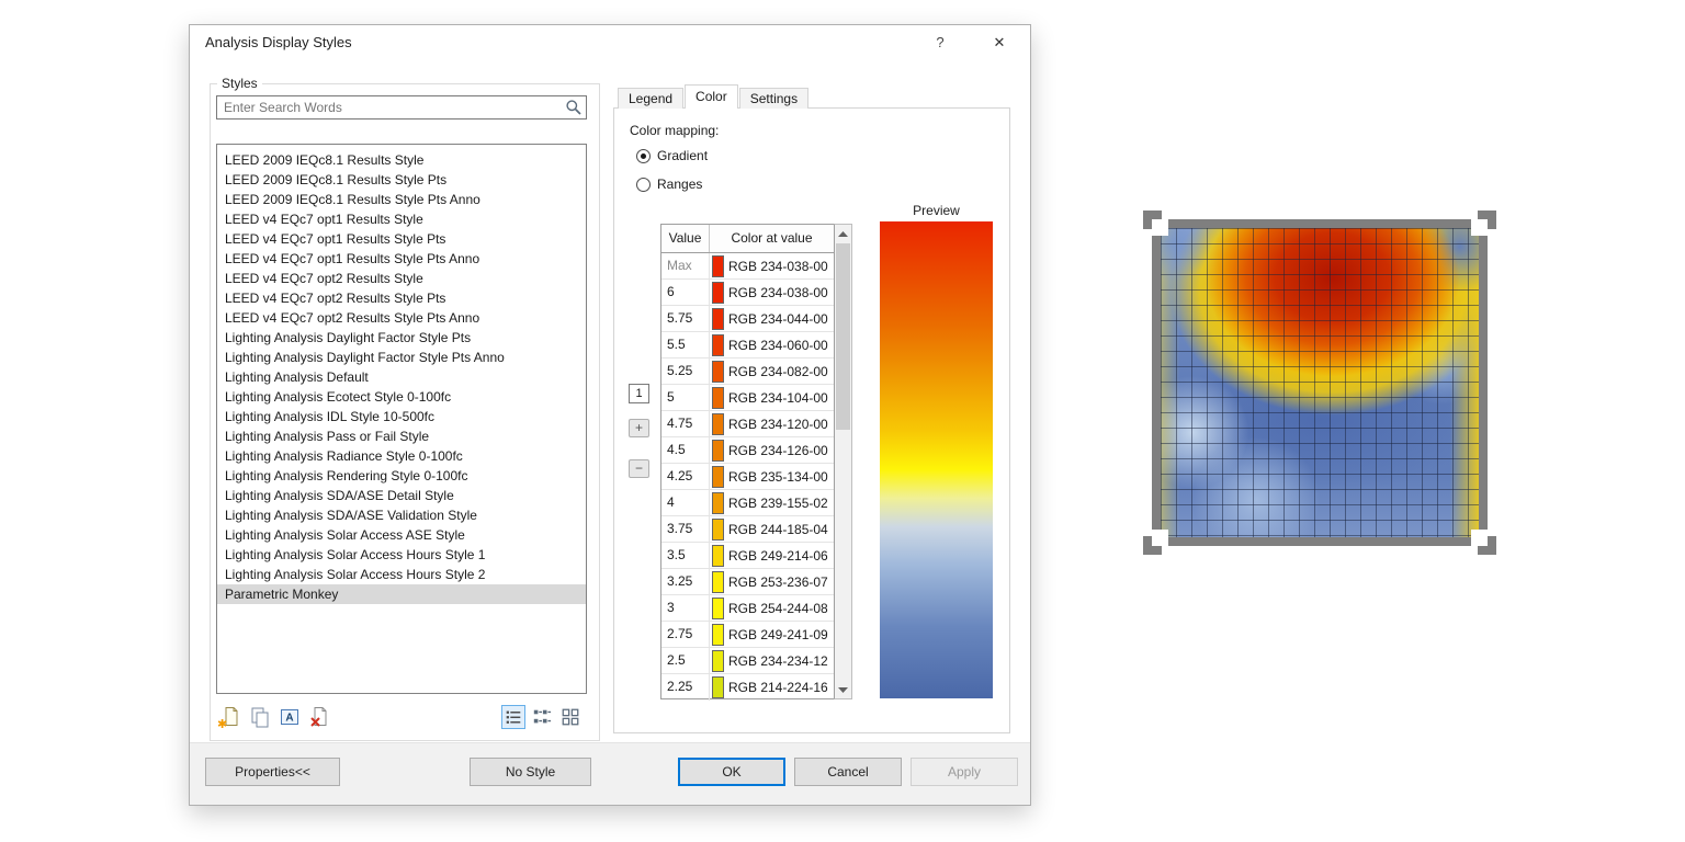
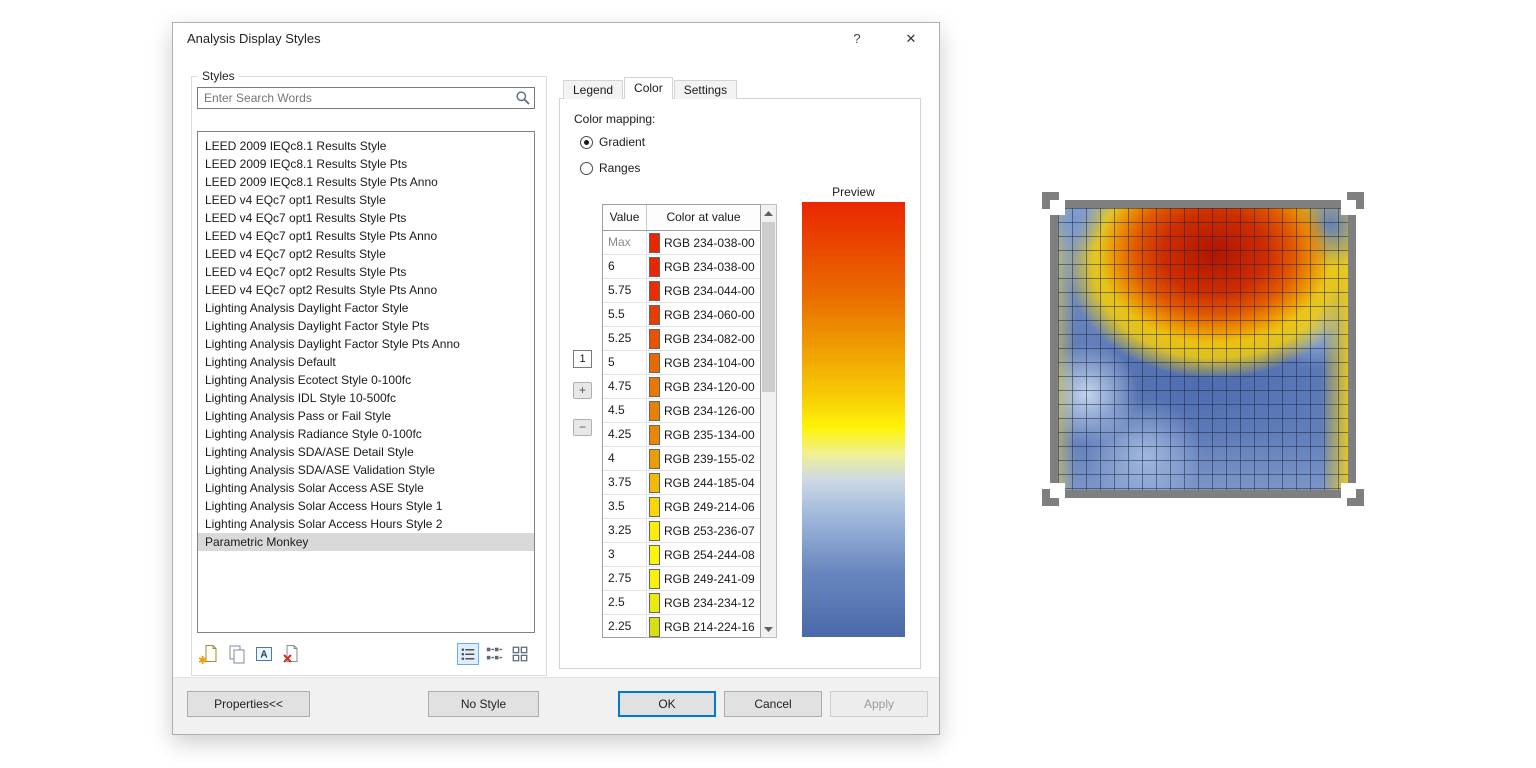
  Analysis Display Styles
  ?
  ✕
  Styles
  Enter Search Words
  LEED 2009 IEQc8.1 Results Style
  LEED 2009 IEQc8.1 Results Style Pts
  LEED 2009 IEQc8.1 Results Style Pts Anno
  LEED v4 EQc7 opt1 Results Style
  LEED v4 EQc7 opt1 Results Style Pts
  LEED v4 EQc7 opt1 Results Style Pts Anno
  LEED v4 EQc7 opt2 Results Style
  LEED v4 EQc7 opt2 Results Style Pts
  LEED v4 EQc7 opt2 Results Style Pts Anno
+ Lighting Analysis Daylight Factor Style
  Lighting Analysis Daylight Factor Style Pts
  Lighting Analysis Daylight Factor Style Pts Anno
  Lighting Analysis Default
  Lighting Analysis Ecotect Style 0-100fc
  Lighting Analysis IDL Style 10-500fc
  Lighting Analysis Pass or Fail Style
  Lighting Analysis Radiance Style 0-100fc
- Lighting Analysis Rendering Style 0-100fc
  Lighting Analysis SDA/ASE Detail Style
  Lighting Analysis SDA/ASE Validation Style
  Lighting Analysis Solar Access ASE Style
  Lighting Analysis Solar Access Hours Style 1
  Lighting Analysis Solar Access Hours Style 2
  Parametric Monkey
  ✱
  A
  Legend
  Color
  Settings
  Color mapping:
  Gradient
  Ranges
  1
  +
  −
  Value
  Color at value
  Max
  RGB 234-038-00
  6
  RGB 234-038-00
  5.75
  RGB 234-044-00
  5.5
  RGB 234-060-00
  5.25
  RGB 234-082-00
  5
  RGB 234-104-00
  4.75
  RGB 234-120-00
  4.5
  RGB 234-126-00
  4.25
  RGB 235-134-00
  4
  RGB 239-155-02
  3.75
  RGB 244-185-04
  3.5
  RGB 249-214-06
  3.25
  RGB 253-236-07
  3
  RGB 254-244-08
  2.75
  RGB 249-241-09
  2.5
  RGB 234-234-12
  2.25
  RGB 214-224-16
  Preview
  Properties<<
  No Style
  OK
  Cancel
  Apply
